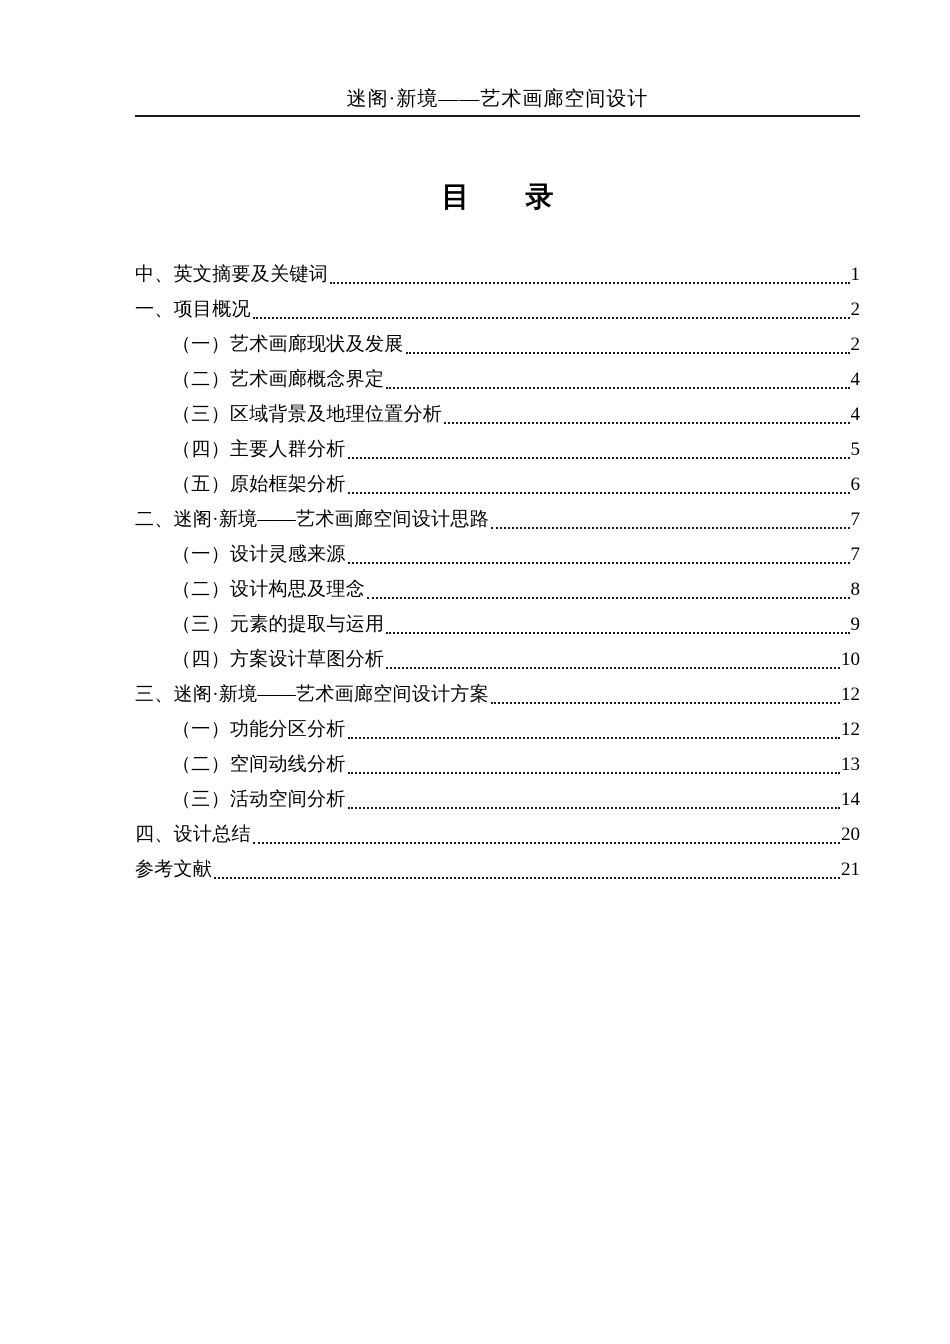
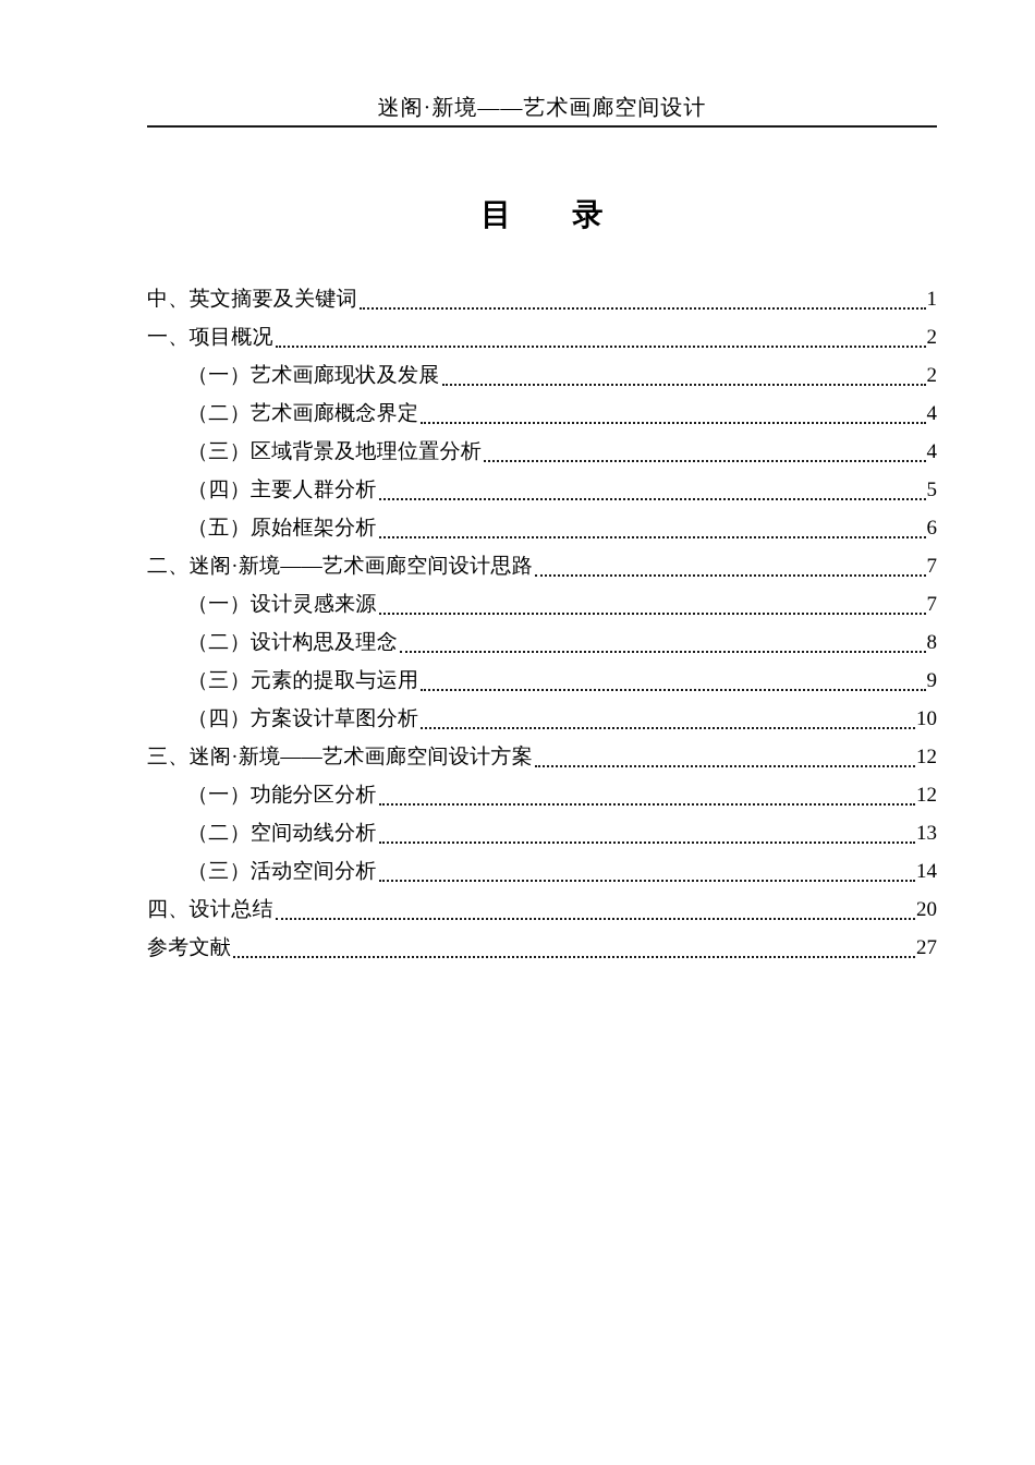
  迷阁·新境——艺术画廊空间设计
  目 录
  中、英文摘要及关键词
  1
  一、项目概况
  2
  （一）艺术画廊现状及发展
  2
  （二）艺术画廊概念界定
  4
  （三）区域背景及地理位置分析
  4
  （四）主要人群分析
  5
  （五）原始框架分析
  6
  二、迷阁·新境——艺术画廊空间设计思路
  7
  （一）设计灵感来源
  7
  （二）设计构思及理念
  8
  （三）元素的提取与运用
  9
  （四）方案设计草图分析
  10
  三、迷阁·新境——艺术画廊空间设计方案
  12
  （一）功能分区分析
  12
  （二）空间动线分析
  13
  （三）活动空间分析
  14
  四、设计总结
  20
  参考文献
- 21
+ 27
